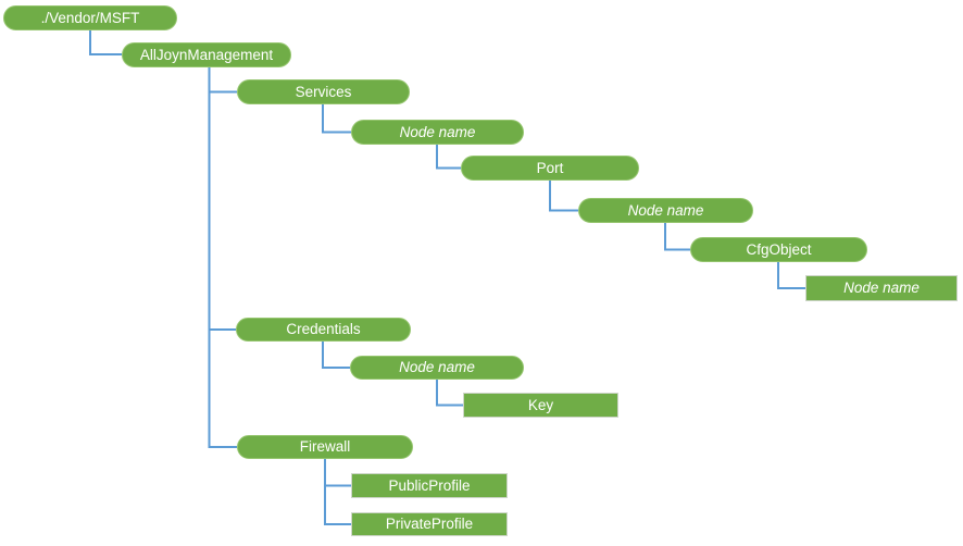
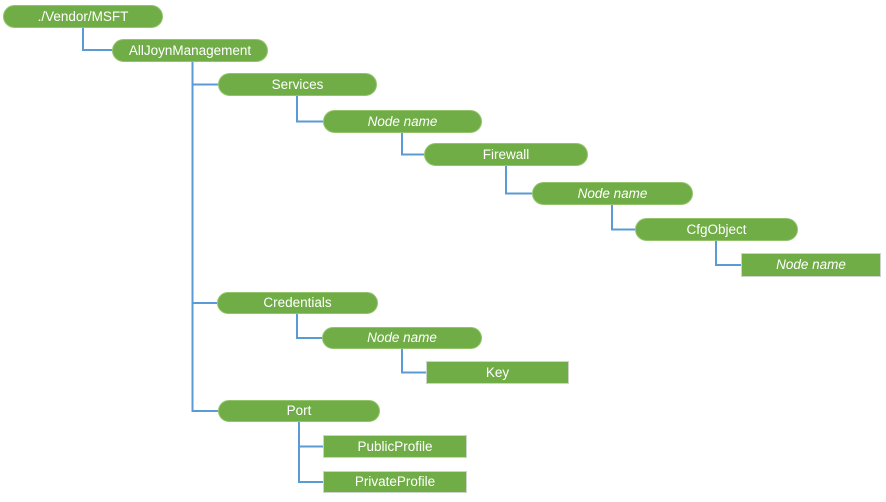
  ./Vendor/MSFT
  AllJoynManagement
  Services
  Node name
- Port
+ Firewall
  Node name
  CfgObject
  Node name
  Credentials
  Node name
  Key
- Firewall
+ Port
  PublicProfile
  PrivateProfile
